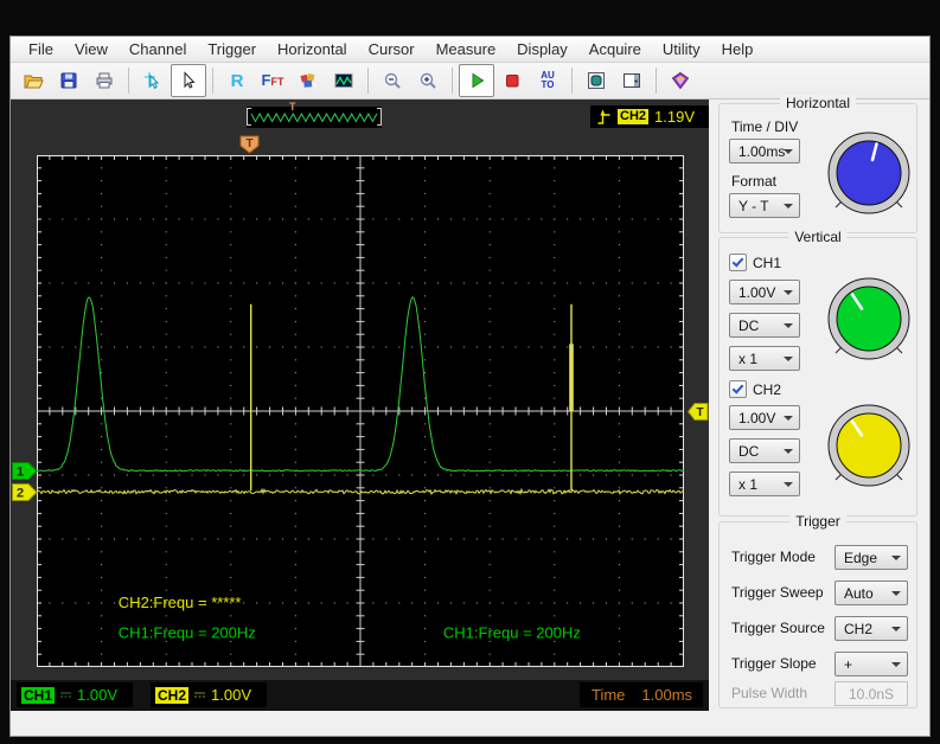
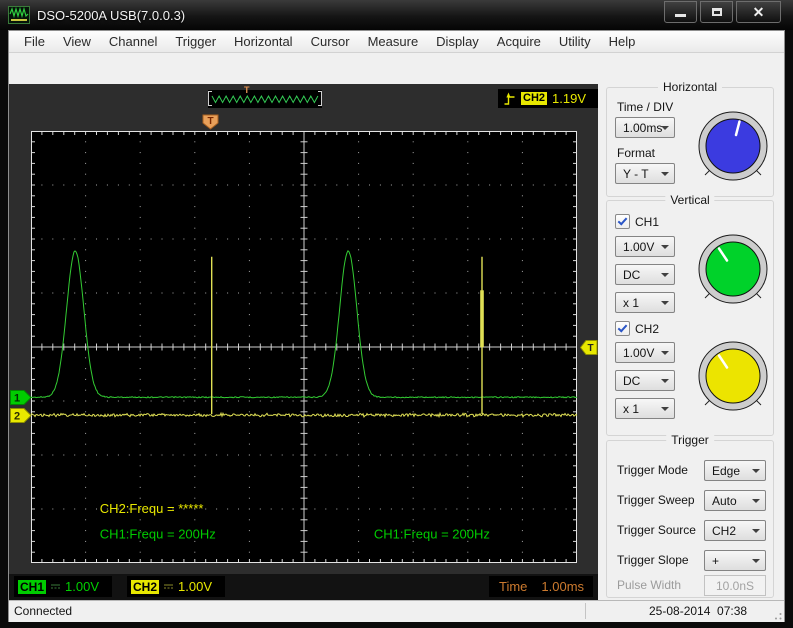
+ DSO-5200A USB(7.0.0.3)
+ ✕
  File
  View
  Channel
  Trigger
  Horizontal
  Cursor
  Measure
  Display
  Acquire
  Utility
  Help
- R
- FFT
- AU
- TO
  T
  CH2
  1.19V
  T
  CH2:Frequ = *****
  CH1:Frequ = 200Hz
  CH1:Frequ = 200Hz
  T
  1
  2
  CH1
  1.00V
  CH2
  1.00V
  Time
  1.00ms
  Horizontal
  Time / DIV
  1.00ms
  Format
  Y - T
  Vertical
  CH1
  1.00V
  DC
  x 1
  CH2
  1.00V
  DC
  x 1
  Trigger
  Trigger Mode
  Edge
  Trigger Sweep
  Auto
  Trigger Source
  CH2
  Trigger Slope
  +
  Pulse Width
  10.0nS
+ Connected
+ 25-08-2014 07:38
